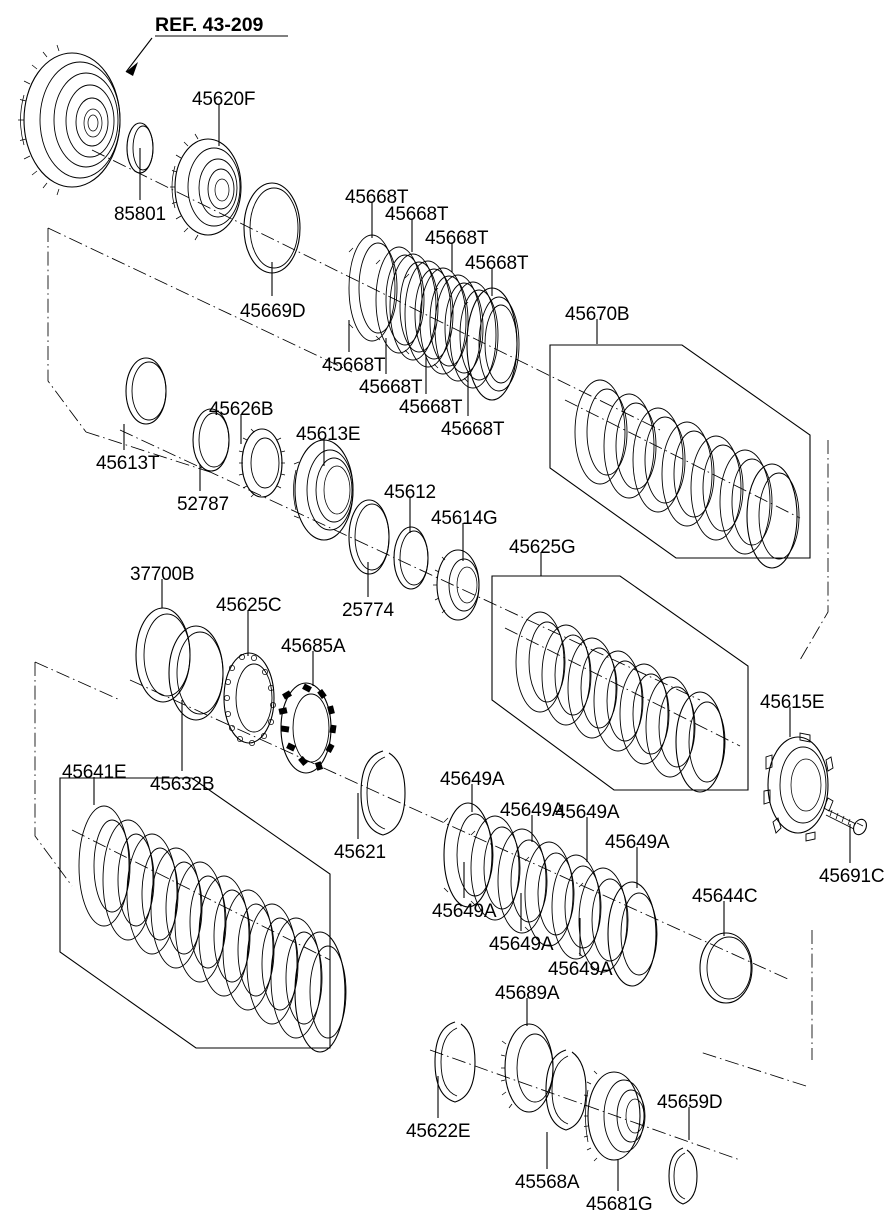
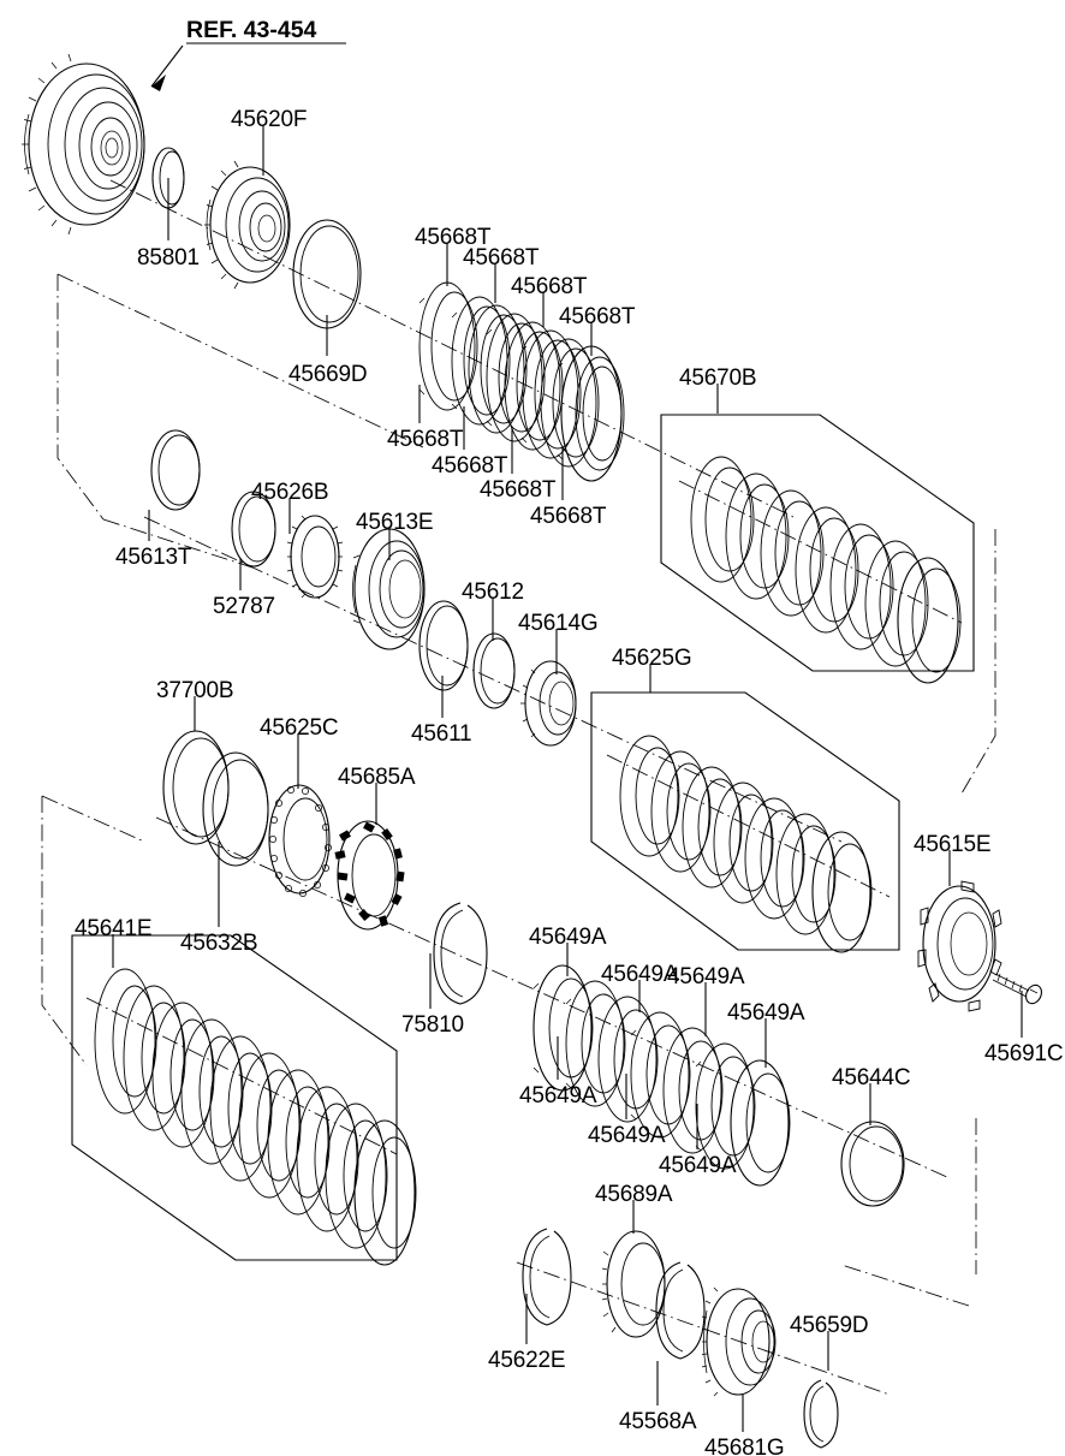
- REF. 43-209
+ REF. 43-454
  85801
  45620F
  45669D
  45668T
  45668T
  45668T
  45668T
  45668T
  45668T
  45668T
  45668T
  45670B
  45613T
  52787
  45626B
  45613E
  45612
- 25774
+ 45611
  45614G
  45625G
  37700B
  45632B
  45625C
  45685A
  45641E
- 45621
+ 75810
  45649A
  45649A
  45649A
  45649A
  45649A
  45649A
  45649A
  45615E
  45691C
  45644C
  45689A
  45622E
  45568A
  45681G
  45659D
